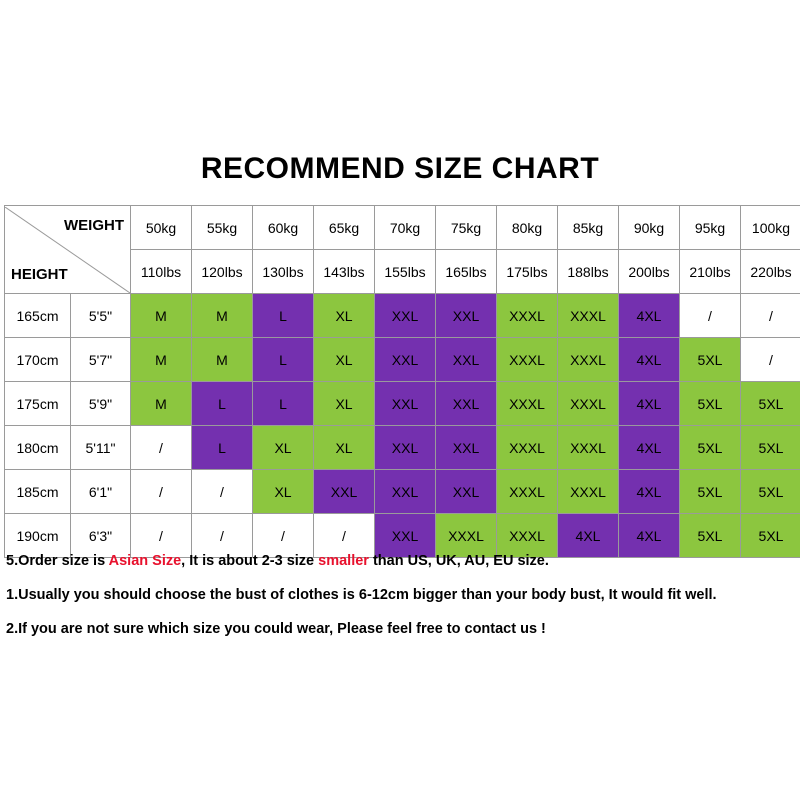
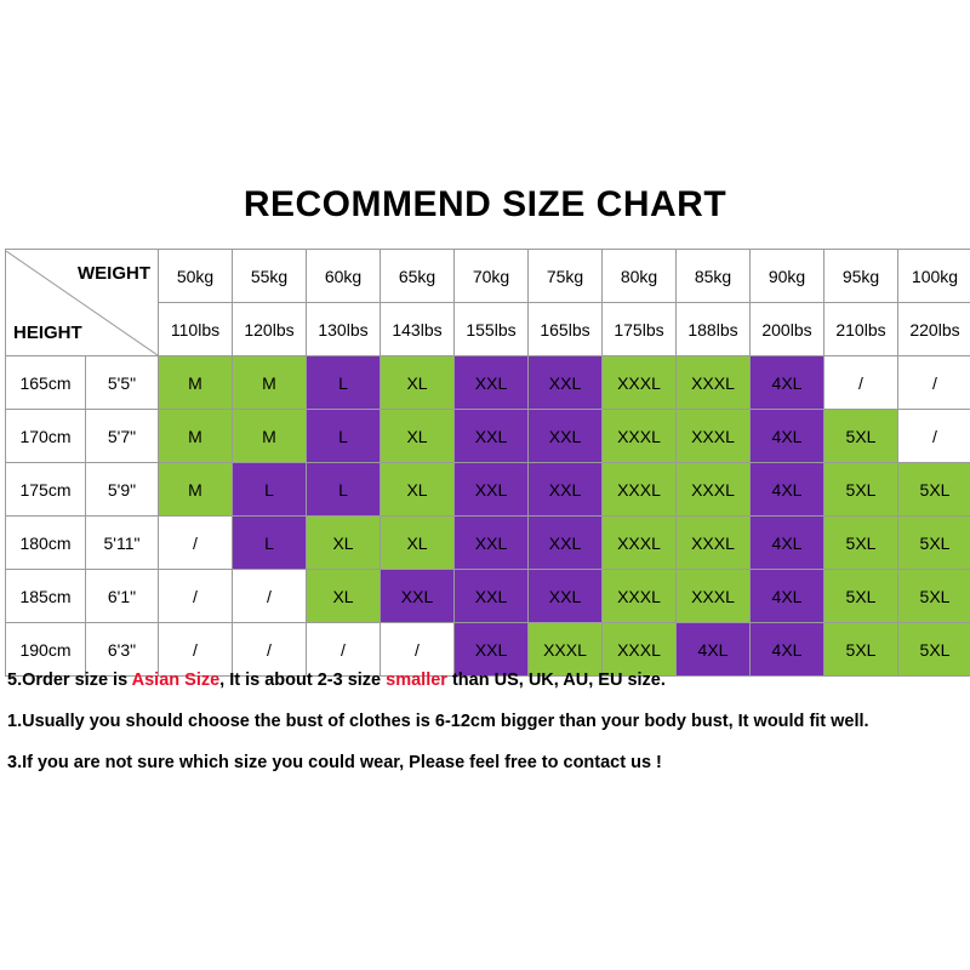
  RECOMMEND SIZE CHART
  WEIGHT HEIGHT	50kg	55kg	60kg	65kg	70kg	75kg	80kg	85kg	90kg	95kg	100kg
  110lbs	120lbs	130lbs	143lbs	155lbs	165lbs	175lbs	188lbs	200lbs	210lbs	220lbs
  165cm	5'5"	M	M	L	XL	XXL	XXL	XXXL	XXXL	4XL	/	/
  170cm	5'7"	M	M	L	XL	XXL	XXL	XXXL	XXXL	4XL	5XL	/
  175cm	5'9"	M	L	L	XL	XXL	XXL	XXXL	XXXL	4XL	5XL	5XL
  180cm	5'11"	/	L	XL	XL	XXL	XXL	XXXL	XXXL	4XL	5XL	5XL
  185cm	6'1"	/	/	XL	XXL	XXL	XXL	XXXL	XXXL	4XL	5XL	5XL
  190cm	6'3"	/	/	/	/	XXL	XXXL	XXXL	4XL	4XL	5XL	5XL
  5.Order size is Asian Size, It is about 2-3 size smaller than US, UK, AU, EU size.
  1.Usually you should choose the bust of clothes is 6-12cm bigger than your body bust, It would fit well.
- 2.If you are not sure which size you could wear, Please feel free to contact us !
+ 3.If you are not sure which size you could wear, Please feel free to contact us !
